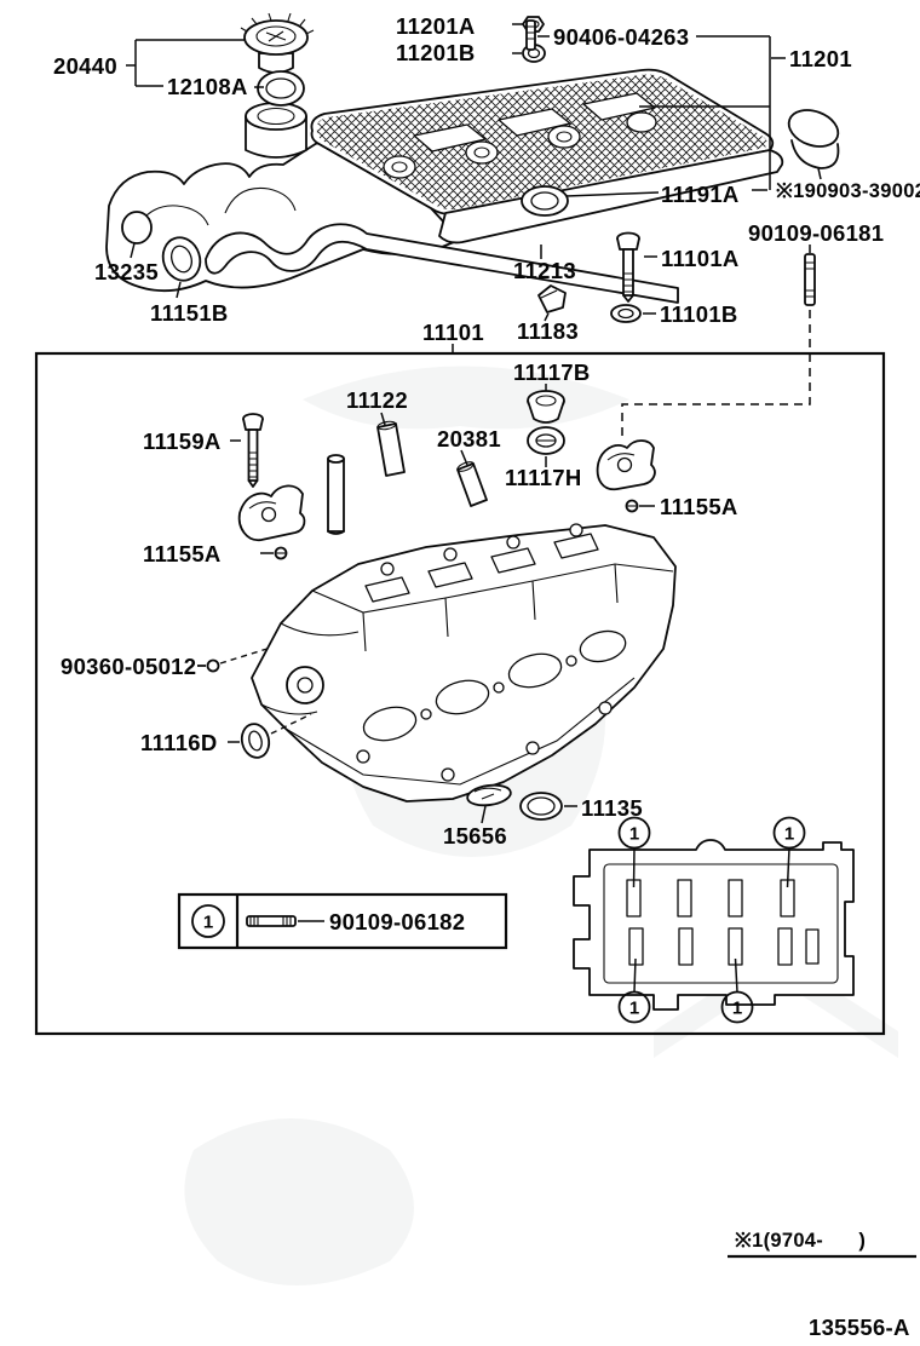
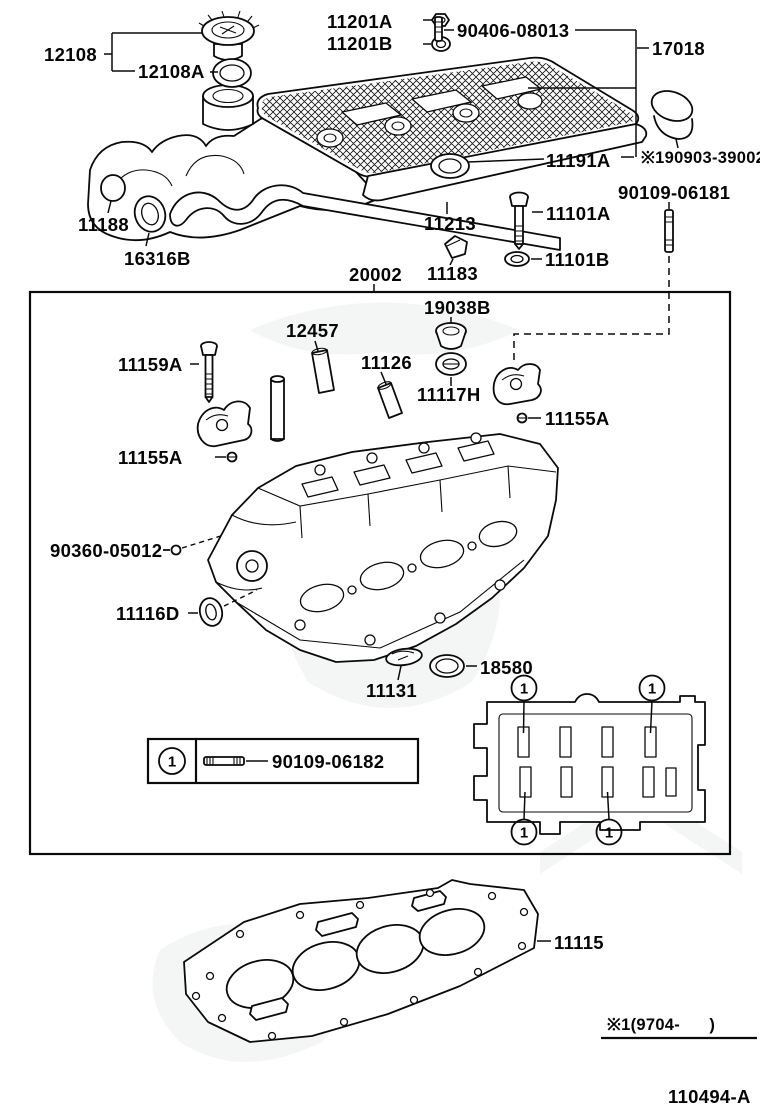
- 20440
+ 12108
  12108A
  11201A
  11201B
- 90406-04263
+ 90406-08013
- 11201
+ 17018
  11191A
  ※190903-3900
- 13235
+ 11188
- 11151B
+ 16316B
  11213
  11183
- 11101
+ 20002
  11101A
  11101B
  90109-06181
  1
  90109-06182
  1
  1
  1
  1
- 11117B
+ 19038B
- 11122
+ 12457
  11159A
- 20381
+ 11126
  11117H
  11155A
  11155A
  90360-05012
  11116D
- 15656
+ 11131
- 11135
+ 18580
+ 11115
  ※1(9704- )
- 135556-A
+ 110494-A
